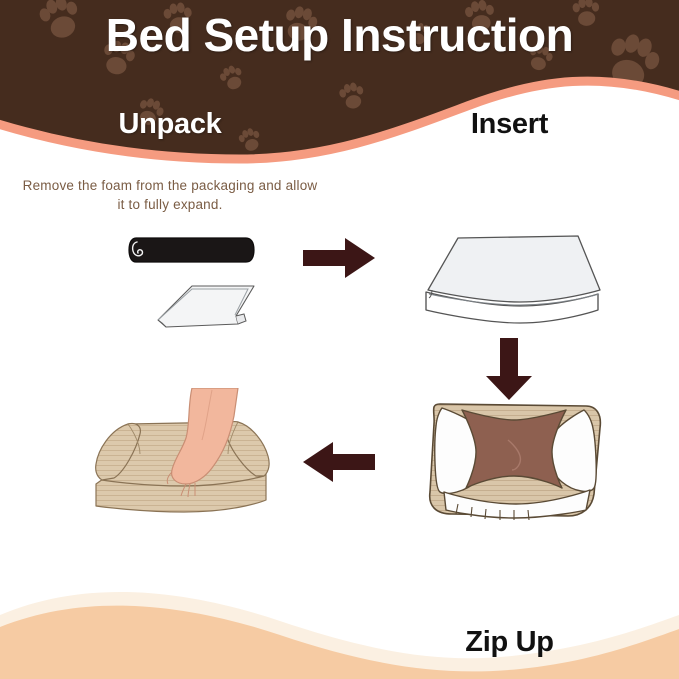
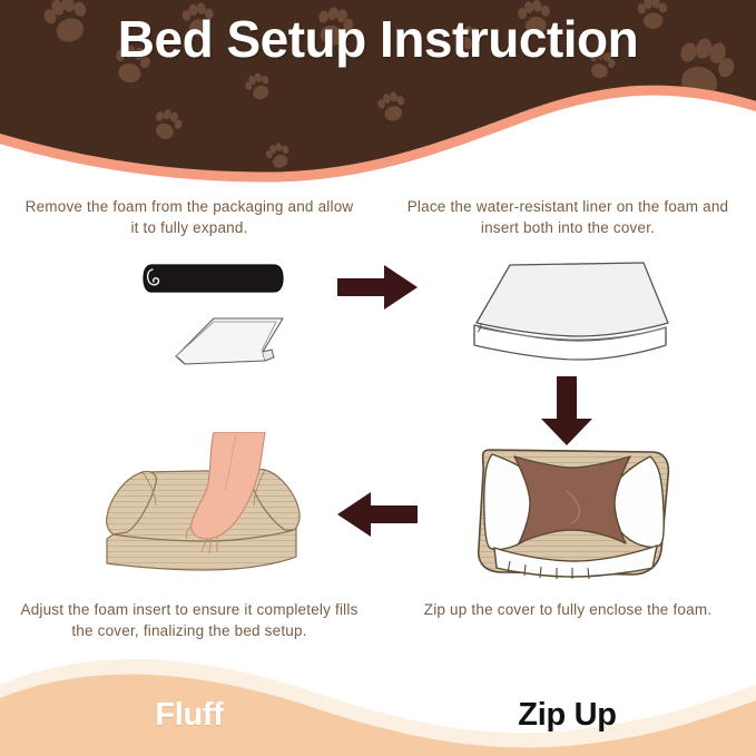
  Bed Setup Instruction
- Unpack
- Insert
  Remove the foam from the packaging and allow it to fully expand.
+ Place the water-resistant liner on the foam and insert both into the cover.
+ Adjust the foam insert to ensure it completely fills the cover, finalizing the bed setup.
+ Zip up the cover to fully enclose the foam.
+ Fluff
  Zip Up
